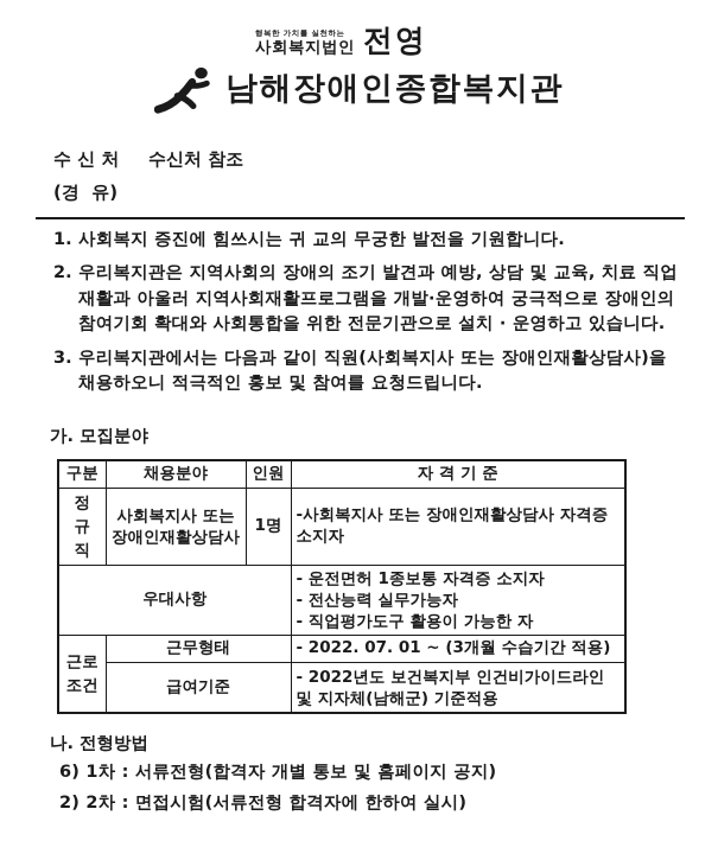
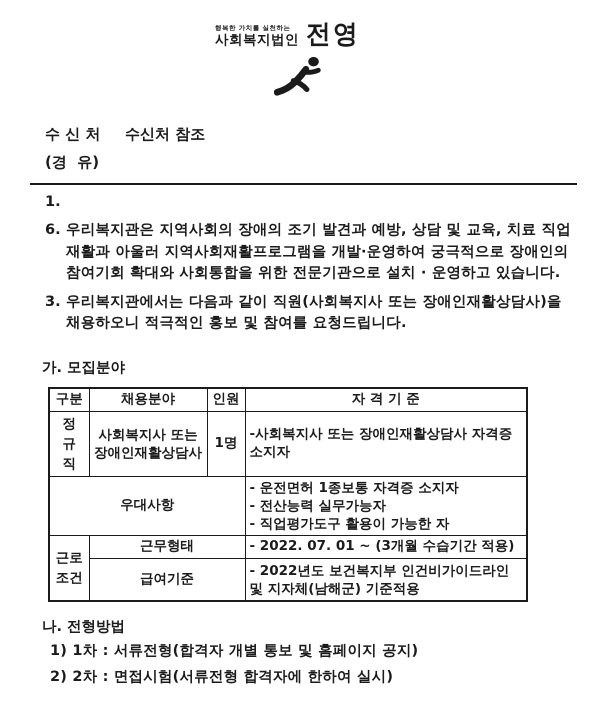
  행복한 가치를 실천하는
  사회복지법인
  전영
- 남해장애인종합복지관
  수 신 처
  수신처 참조
  (경 유)
  1.
- 사회복지 증진에 힘쓰시는 귀 교의 무궁한 발전을 기원합니다.
- 2.
+ 6.
  우리복지관은 지역사회의 장애의 조기 발견과 예방, 상담 및 교육, 치료 직업재활과 아울러 지역사회재활프로그램을 개발·운영하여 궁극적으로 장애인의 참여기회 확대와 사회통합을 위한 전문기관으로 설치 · 운영하고 있습니다.
  3.
  우리복지관에서는 다음과 같이 직원(사회복지사 또는 장애인재활상담사)을 채용하오니 적극적인 홍보 및 참여를 요청드립니다.
  가. 모집분야
  구분	채용분야	인원	자 격 기 준
  정 규 직	사회복지사 또는 장애인재활상담사	1명	-사회복지사 또는 장애인재활상담사 자격증 소지자
  우대사항	- 운전면허 1종보통 자격증 소지자 - 전산능력 실무가능자 - 직업평가도구 활용이 가능한 자
  근로 조건	근무형태	- 2022. 07. 01 ~ (3개월 수습기간 적용)
  급여기준	- 2022년도 보건복지부 인건비가이드라인 및 지자체(남해군) 기준적용
  나. 전형방법
- 6) 1차 : 서류전형(합격자 개별 통보 및 홈페이지 공지)
+ 1) 1차 : 서류전형(합격자 개별 통보 및 홈페이지 공지)
  2) 2차 : 면접시험(서류전형 합격자에 한하여 실시)
